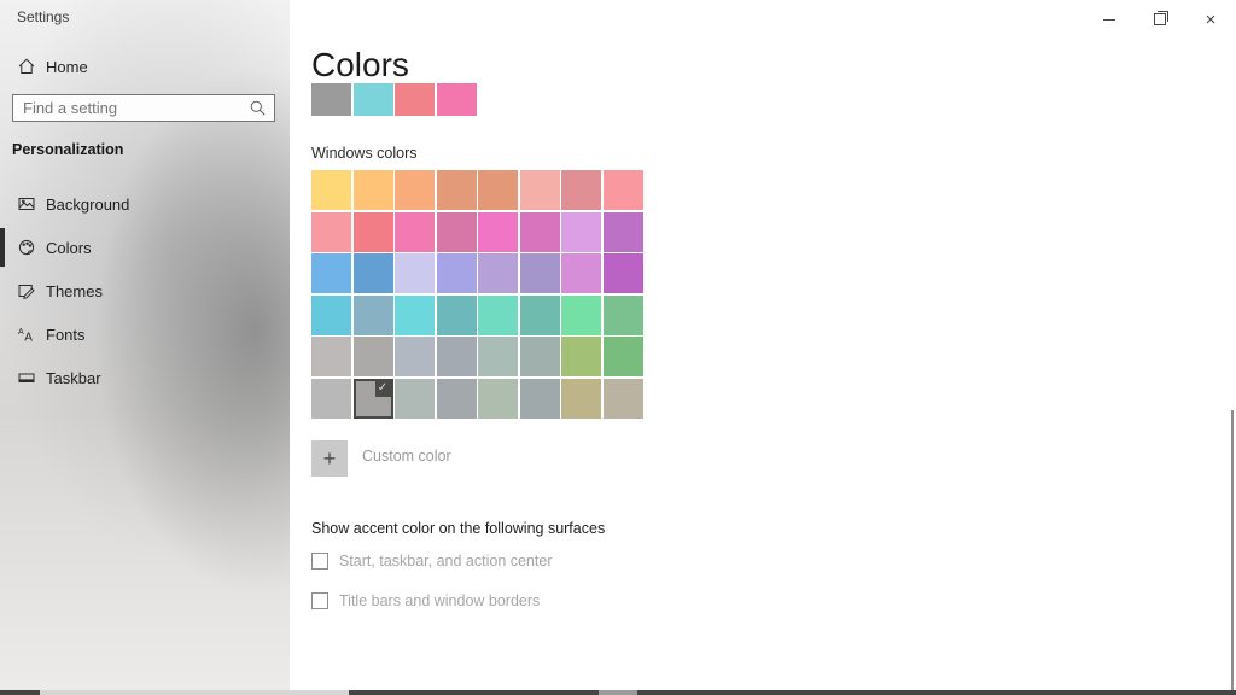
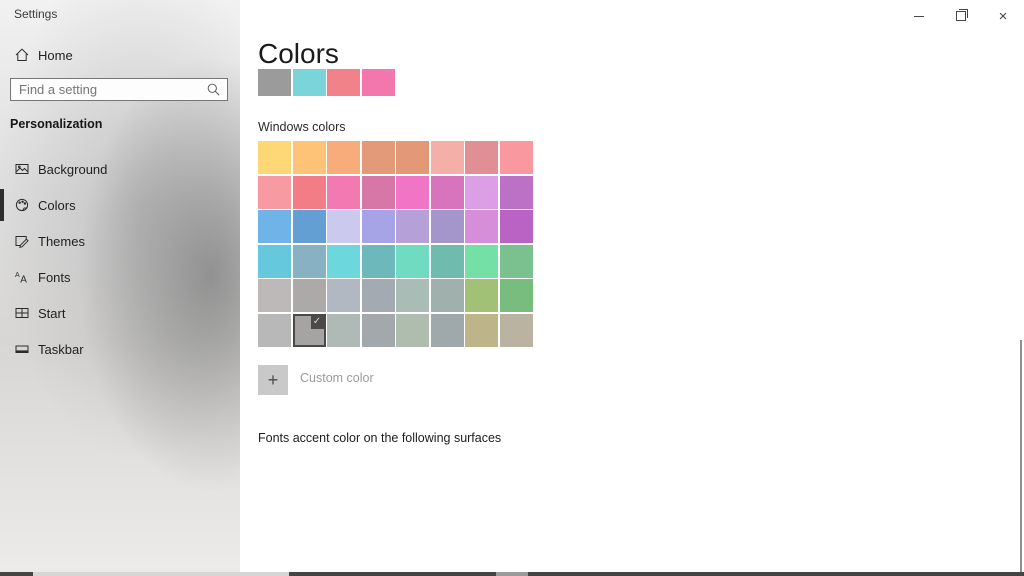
  Home
  Find a setting
  Personalization
  Background
  Colors
  Themes
  A
  Fonts
+ Start
  Taskbar
  Settings
  ×
  Colors
  Windows colors
  ✓
  +
  Custom color
- Show accent color on the following surfaces
+ Fonts accent color on the following surfaces
- Start, taskbar, and action center
- Title bars and window borders
